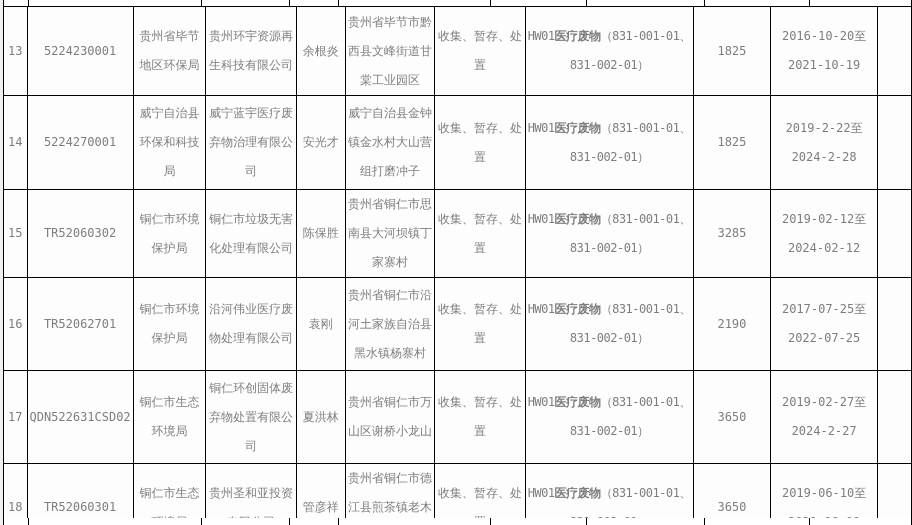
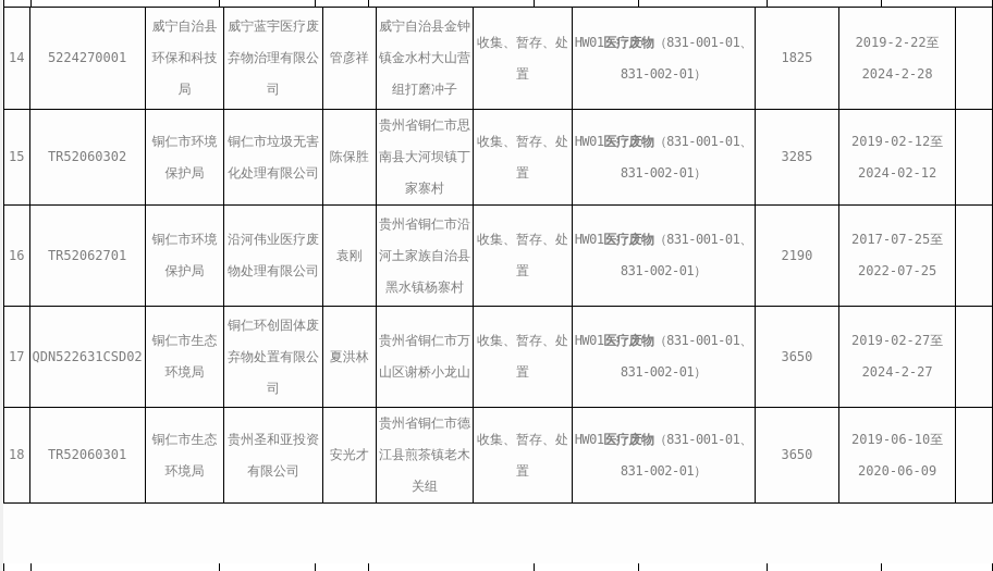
- 13	5224230001	贵州省毕节地区环保局	贵州环宇资源再生科技有限公司	余根炎	贵州省毕节市黔西县文峰街道甘棠工业园区	收集、暂存、处置	HW01医疗废物（831-001-01、 831-002-01）	1825	2016-10-20至 2021-10-19
- 14	5224270001	威宁自治县环保和科技局	威宁蓝宇医疗废弃物治理有限公司	安光才	威宁自治县金钟镇金水村大山营组打磨冲子	收集、暂存、处置	HW01医疗废物（831-001-01、 831-002-01）	1825	2019-2-22至 2024-2-28
+ 14	5224270001	威宁自治县环保和科技局	威宁蓝宇医疗废弃物治理有限公司	管彦祥	威宁自治县金钟镇金水村大山营组打磨冲子	收集、暂存、处置	HW01医疗废物（831-001-01、 831-002-01）	1825	2019-2-22至 2024-2-28
  15	TR52060302	铜仁市环境保护局	铜仁市垃圾无害化处理有限公司	陈保胜	贵州省铜仁市思南县大河坝镇丁家寨村	收集、暂存、处置	HW01医疗废物（831-001-01、 831-002-01）	3285	2019-02-12至 2024-02-12
  16	TR52062701	铜仁市环境保护局	沿河伟业医疗废物处理有限公司	袁刚	贵州省铜仁市沿河土家族自治县黑水镇杨寨村	收集、暂存、处置	HW01医疗废物（831-001-01、 831-002-01）	2190	2017-07-25至 2022-07-25
  17	QDN522631CSD02	铜仁市生态环境局	铜仁环创固体废弃物处置有限公司	夏洪林	贵州省铜仁市万山区谢桥小龙山	收集、暂存、处置	HW01医疗废物（831-001-01、 831-002-01）	3650	2019-02-27至 2024-2-27
- 18	TR52060301	铜仁市生态	贵州圣和亚投资	管彦祥	贵州省铜仁市德江县煎茶镇老木	收集、暂存、处	HW01医疗废物（831-001-01、	3650	2019-06-10至
+ 18	TR52060301	铜仁市生态环境局	贵州圣和亚投资有限公司	安光才	贵州省铜仁市德江县煎茶镇老木关组	收集、暂存、处置	HW01医疗废物（831-001-01、 831-002-01）	3650	2019-06-10至 2020-06-09
